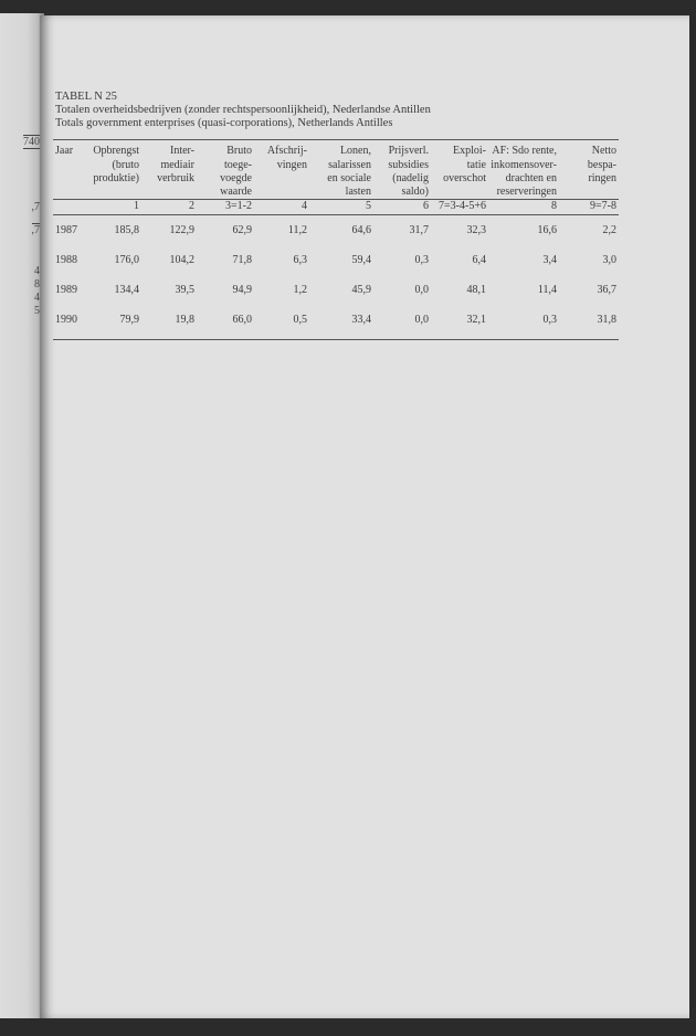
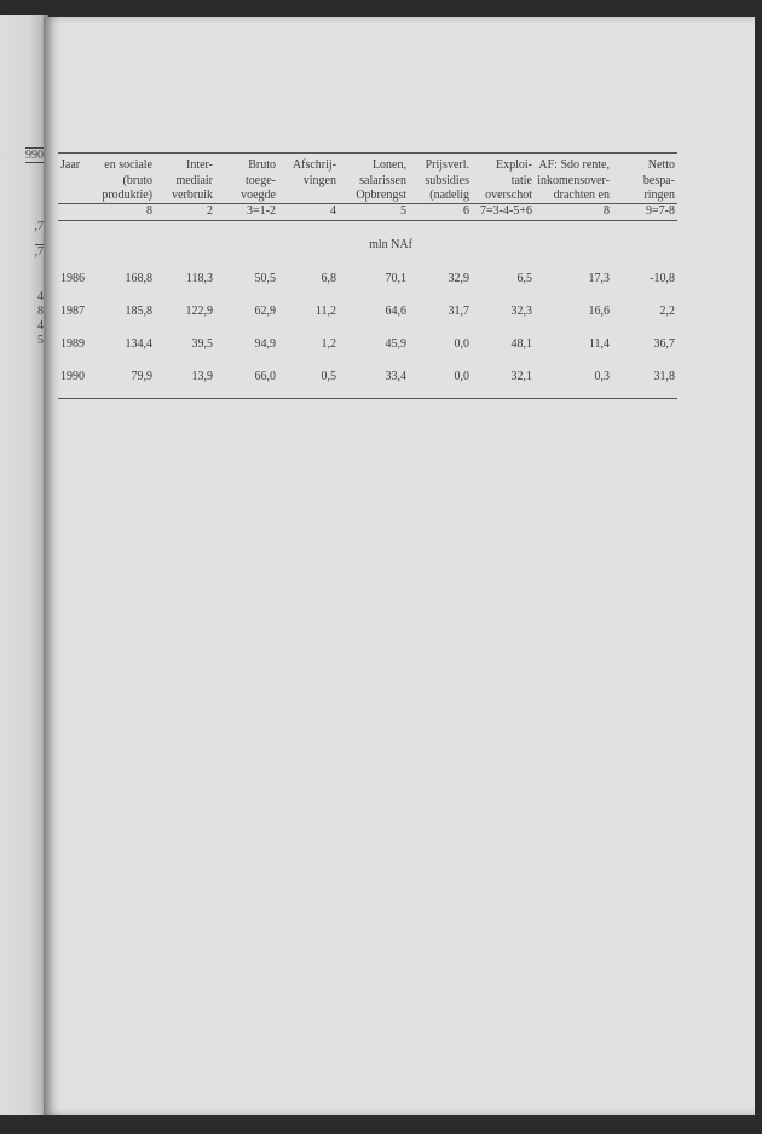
- 740
+ 990
  ,7
  ,7
  4
  8
  4
  5
- TABEL N 25
- Totalen overheidsbedrijven (zonder rechtspersoonlijkheid), Nederlandse Antillen
- Totals government enterprises (quasi-corporations), Netherlands Antilles
- Jaar	Opbrengst	Inter-	Bruto	Afschrij-	Lonen,	Prijsverl.	Exploi-	AF: Sdo rente,	Netto
+ Jaar	en sociale	Inter-	Bruto	Afschrij-	Lonen,	Prijsverl.	Exploi-	AF: Sdo rente,	Netto
  	(bruto	mediair	toege-	vingen	salarissen	subsidies	tatie	inkomensover-	bespa-
- 	produktie)	verbruik	voegde		en sociale	(nadelig	overschot	drachten en	ringen
+ 	produktie)	verbruik	voegde		Opbrengst	(nadelig	overschot	drachten en	ringen
- 			waarde		lasten	saldo)		reserveringen
- 	1	2	3=1-2	4	5	6	7=3-4-5+6	8	9=7-8
+ 	8	2	3=1-2	4	5	6	7=3-4-5+6	8	9=7-8
+ mln NAf
+ 1986	168,8	118,3	50,5	6,8	70,1	32,9	6,5	17,3	-10,8
  1987	185,8	122,9	62,9	11,2	64,6	31,7	32,3	16,6	2,2
- 1988	176,0	104,2	71,8	6,3	59,4	0,3	6,4	3,4	3,0
  1989	134,4	39,5	94,9	1,2	45,9	0,0	48,1	11,4	36,7
- 1990	79,9	19,8	66,0	0,5	33,4	0,0	32,1	0,3	31,8
+ 1990	79,9	13,9	66,0	0,5	33,4	0,0	32,1	0,3	31,8
